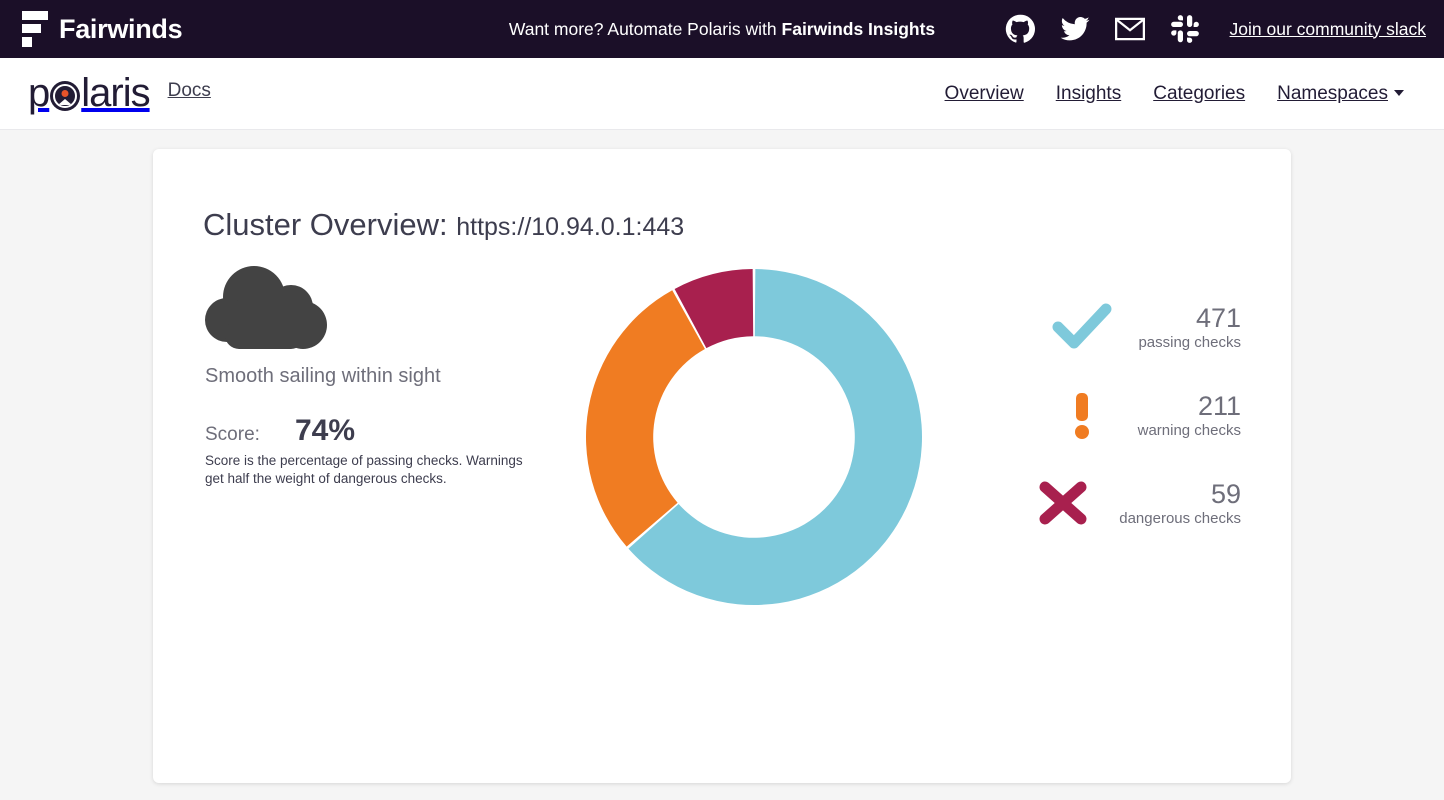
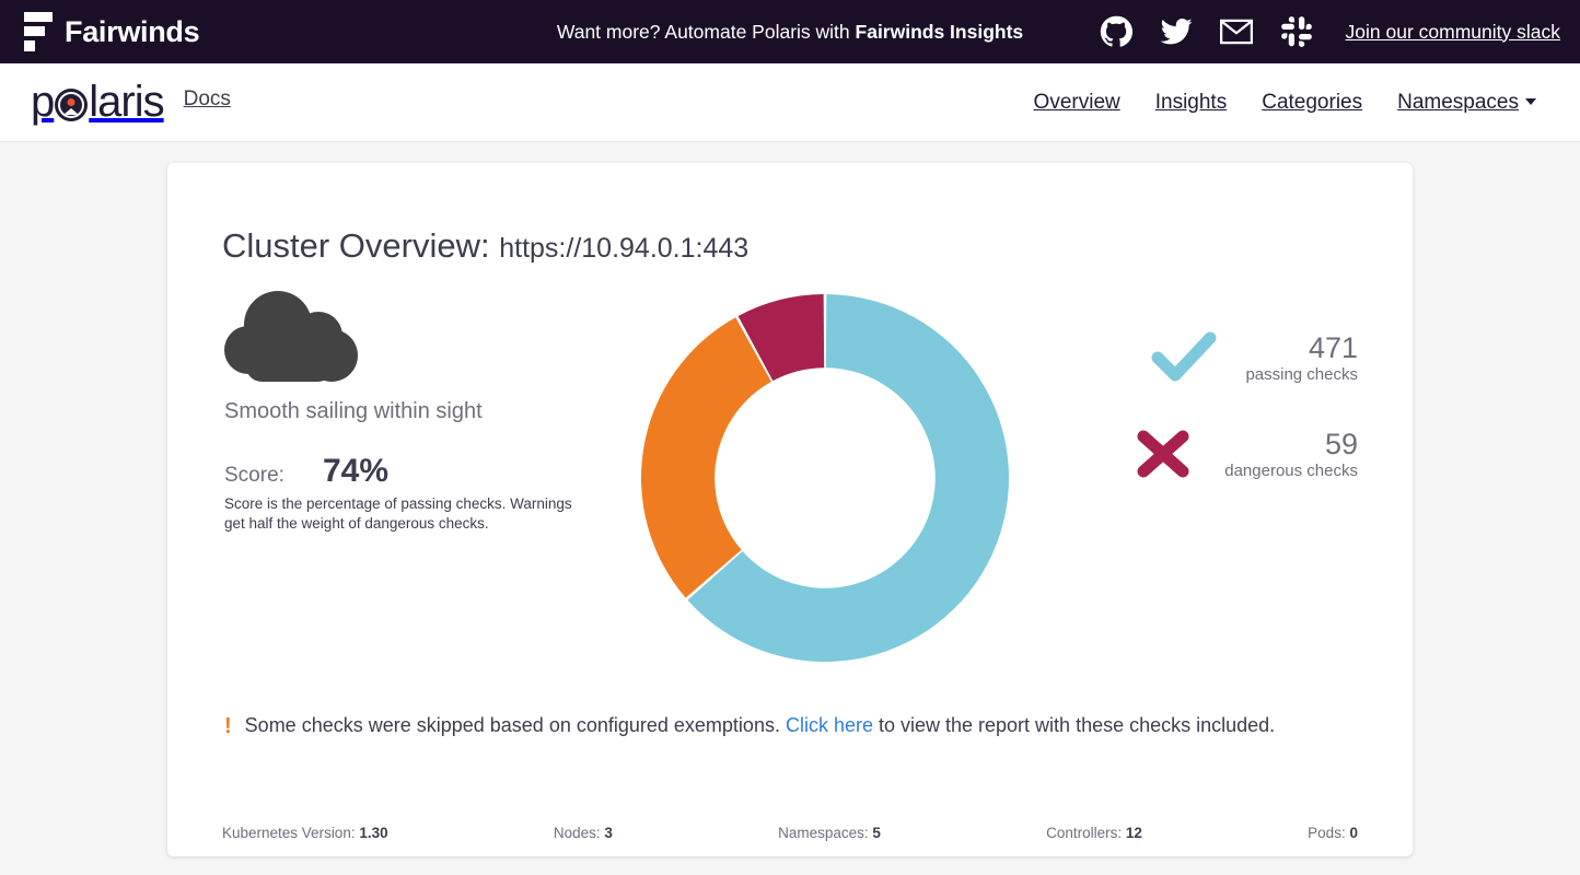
  Fairwinds
  Want more? Automate Polaris with Fairwinds Insights
  Join our community slack
  p
  laris
  Docs
  Overview
  Insights
  Categories
  Namespaces
  Cluster Overview: https://10.94.0.1:443
  Smooth sailing within sight
  Score:
  74%
  Score is the percentage of passing checks. Warnings get half the weight of dangerous checks.
  471
  passing checks
- 211
- warning checks
  59
  dangerous checks
+ !
+ Some checks were skipped based on configured exemptions. Click here to view the report with these checks included.
+ Kubernetes Version: 1.30
+ Nodes: 3
+ Namespaces: 5
+ Controllers: 12
+ Pods: 0
